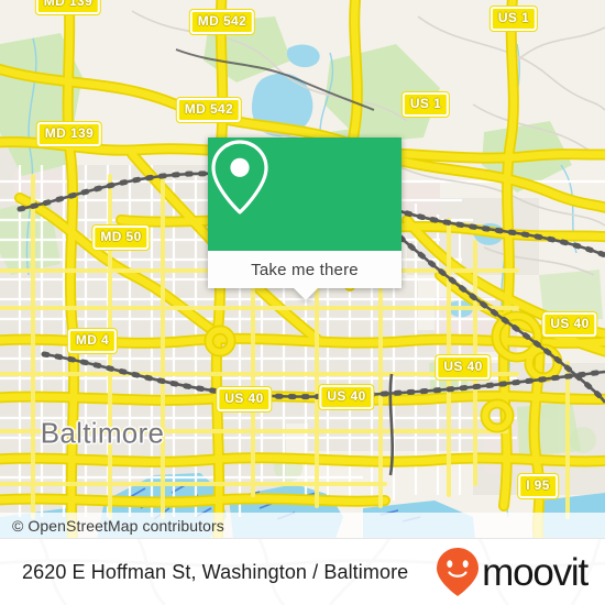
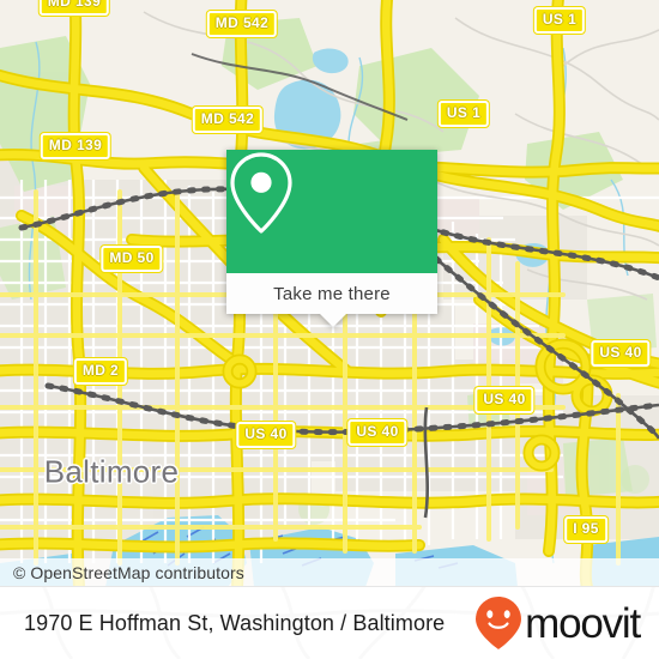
  Baltimore
  MD 139
  MD 542
  US 1
  MD 542
  US 1
  MD 139
  MD 50
- MD 4
+ MD 2
  US 40
  US 40
  US 40
  US 40
  I 95
  Take me there
  © OpenStreetMap contributors
- 2620 E Hoffman St, Washington / Baltimore
+ 1970 E Hoffman St, Washington / Baltimore
  moovit
